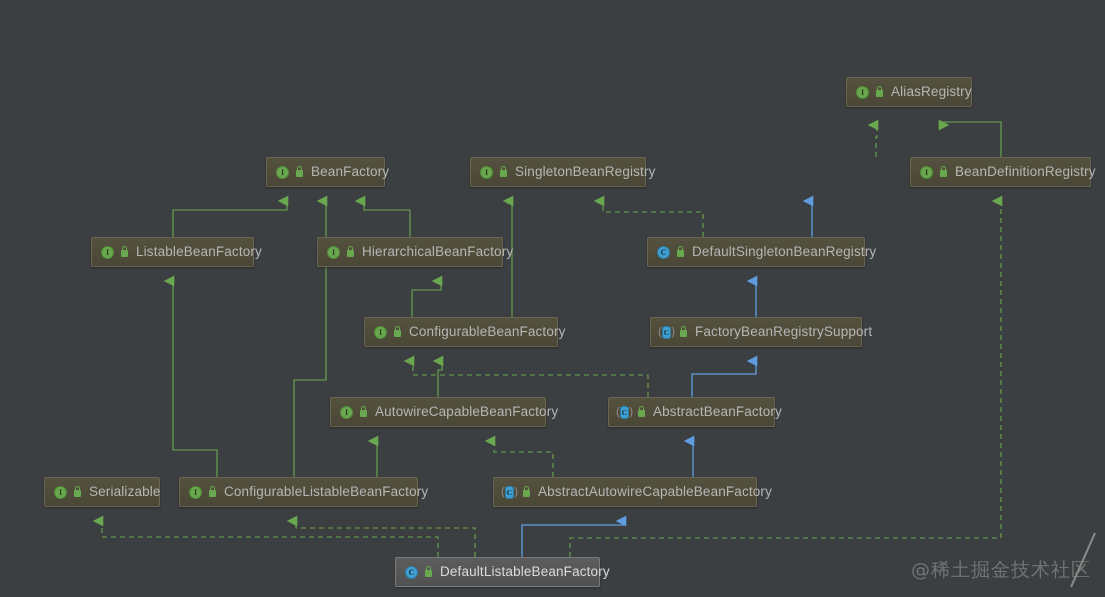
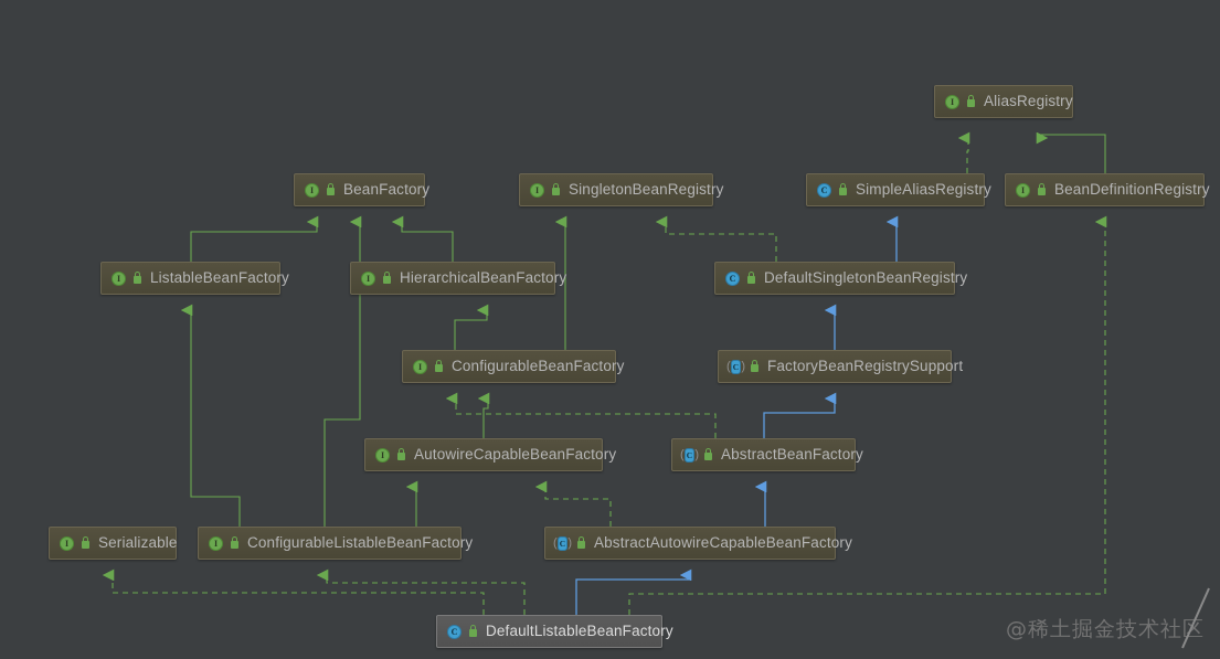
  AliasRegistry
  BeanFactory
  SingletonBeanRegistry
+ SimpleAliasRegistry
  BeanDefinitionRegistry
  ListableBeanFactory
  HierarchicalBeanFactory
  DefaultSingletonBeanRegistry
  ConfigurableBeanFactory
  FactoryBeanRegistrySupport
  AutowireCapableBeanFactory
  AbstractBeanFactory
  Serializable
  ConfigurableListableBeanFactory
  AbstractAutowireCapableBeanFactory
  DefaultListableBeanFactory
  @稀土掘金技术社区
